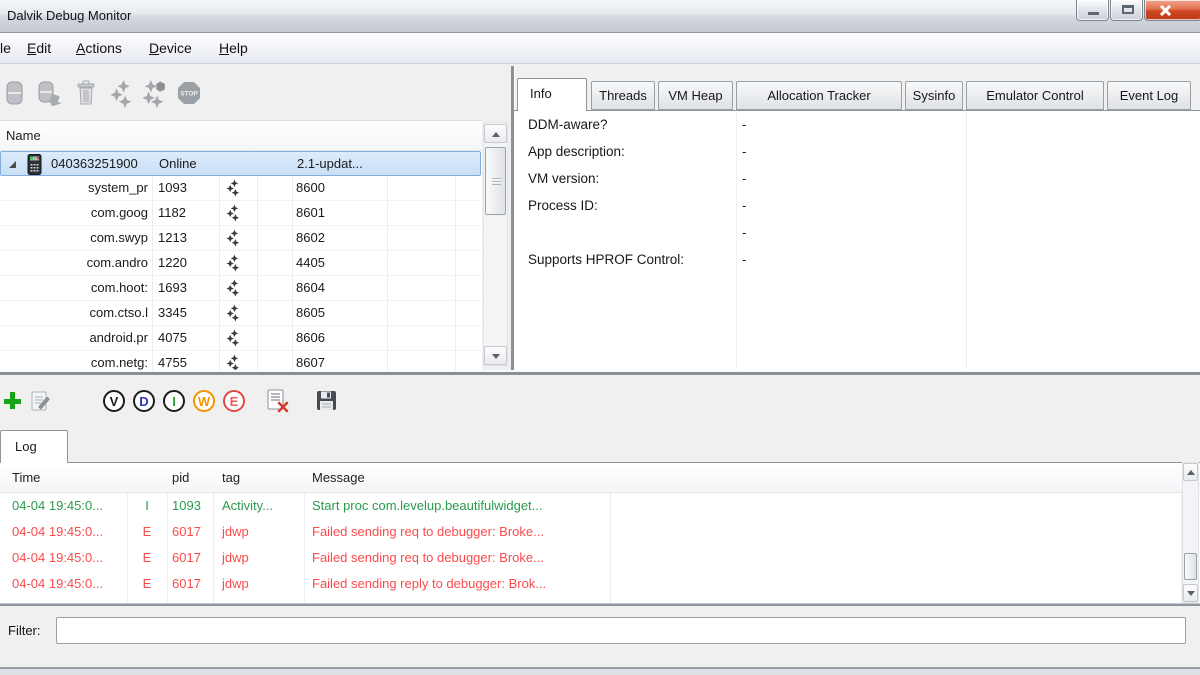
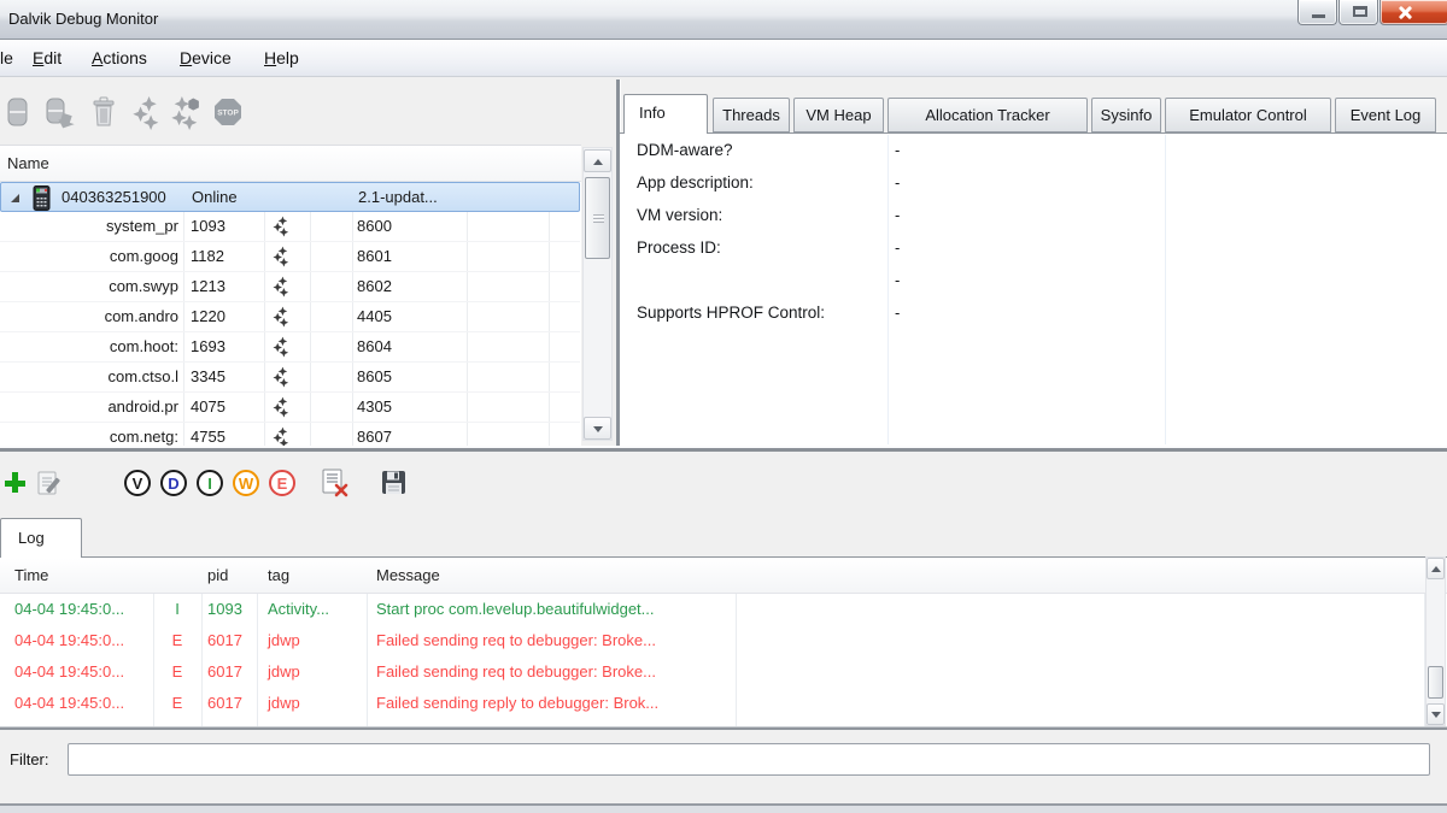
  Dalvik Debug Monitor
  le
  Edit
  Actions
  Device
  Help
  Name
  040363251900
  Online
  2.1-updat...
  system_pr
  1093
  8600
  com.goog
  1182
  8601
  com.swyp
  1213
  8602
  com.andro
  1220
  4405
  com.hoot:
  1693
  8604
  com.ctso.l
  3345
  8605
  android.pr
  4075
- 8606
+ 4305
  com.netg:
  4755
  8607
  Info
  Threads
  VM Heap
  Allocation Tracker
  Sysinfo
  Emulator Control
  Event Log
  DDM-aware?
  -
  App description:
  -
  VM version:
  -
  Process ID:
  -
  -
  Supports HPROF Control:
  -
  V
  D
  I
  W
  E
  Log
  Time
  pid
  tag
  Message
  04-04 19:45:0...
  I
  1093
  Activity...
  Start proc com.levelup.beautifulwidget...
  04-04 19:45:0...
  E
  6017
  jdwp
  Failed sending req to debugger: Broke...
  04-04 19:45:0...
  E
  6017
  jdwp
  Failed sending req to debugger: Broke...
  04-04 19:45:0...
  E
  6017
  jdwp
  Failed sending reply to debugger: Brok...
  Filter:
